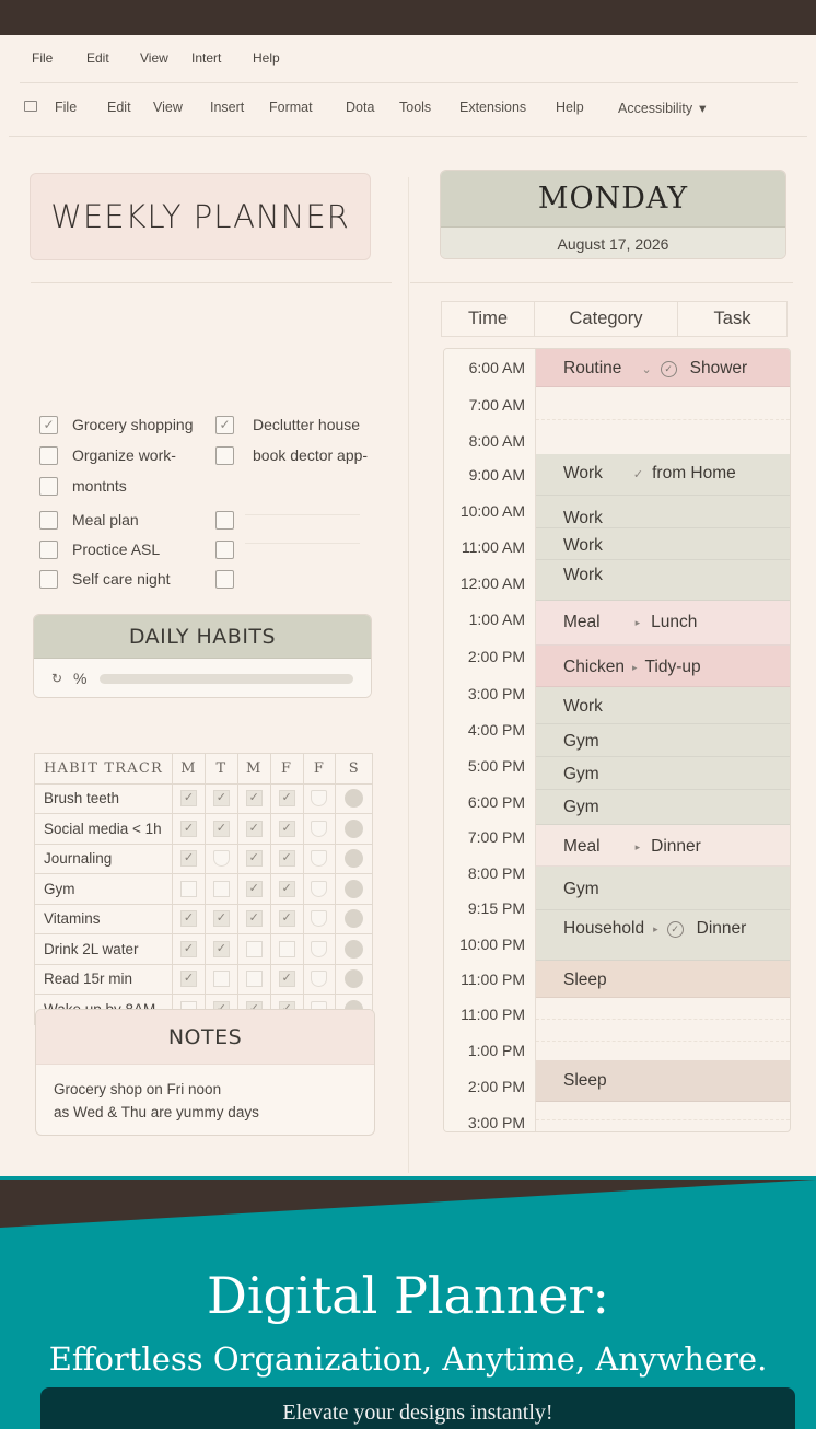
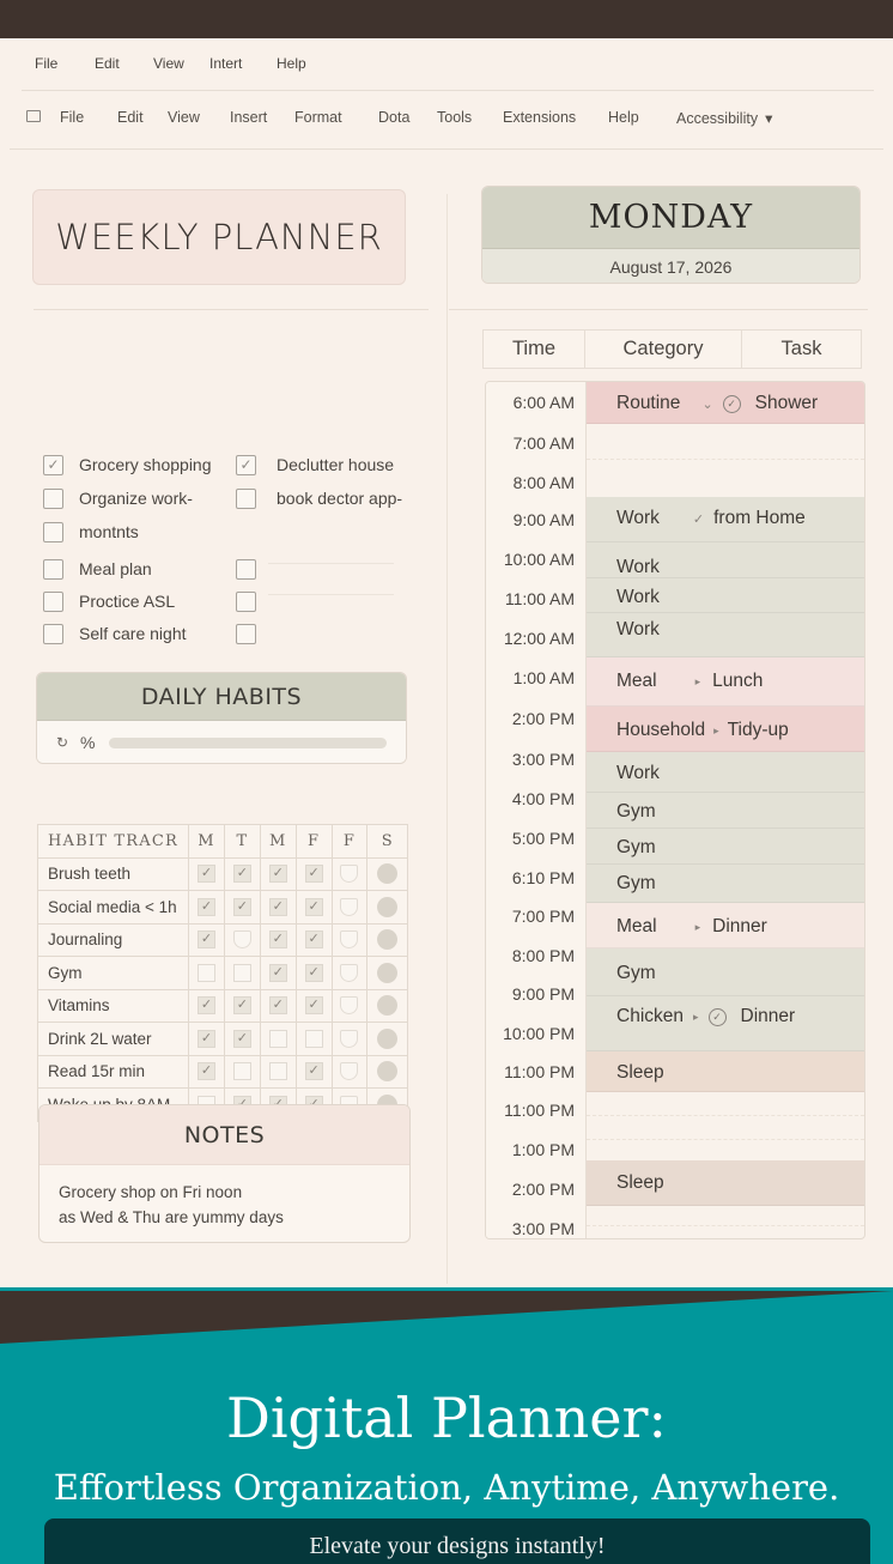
  File
  Edit
  View
  Intert
  Help
  File
  Edit
  View
  Insert
  Format
  Dota
  Tools
  Extensions
  Help
  Accessibility ▾
  WEEKLY PLANNER
  ✓
  Grocery shopping
  Organize work-
  montnts
  Meal plan
  Proctice ASL
  Self care night
  ✓
  Declutter house
  book dector app-
  DAILY HABITS
  ↻
  %
  HABIT TRACR	M	T	M	F	F	S
  Brush teeth	✓	✓	✓	✓
  Social media < 1h	✓	✓	✓	✓
  Journaling	✓		✓	✓
  Gym			✓	✓
  Vitamins	✓	✓	✓	✓
  Drink 2L water	✓	✓
  Read 15r min	✓			✓
  NOTES
  Grocery shop on Fri noon
  as Wed & Thu are yummy days
  MONDAY
  August 17, 2026
  Time
  Category
  Task
  Routine
  ⌄
  ✓
  Shower
  Work
  ✓
  from Home
  Work
  Work
  Work
  Meal
  ▸
  Lunch
- Chicken
+ Household
  ▸
  Tidy-up
  Work
  Gym
  Gym
  Gym
  Meal
  ▸
  Dinner
  Gym
- Household
+ Chicken
  ▸
  ✓
  Dinner
  Sleep
  Sleep
  6:00 AM
  7:00 AM
  8:00 AM
  9:00 AM
  10:00 AM
  11:00 AM
  12:00 AM
  1:00 AM
  2:00 PM
  3:00 PM
  4:00 PM
  5:00 PM
- 6:00 PM
+ 6:10 PM
  7:00 PM
  8:00 PM
- 9:15 PM
+ 9:00 PM
  10:00 PM
  11:00 PM
  11:00 PM
  1:00 PM
  2:00 PM
  3:00 PM
  Digital Planner:
  Effortless Organization, Anytime, Anywhere.
  Elevate your designs instantly!
